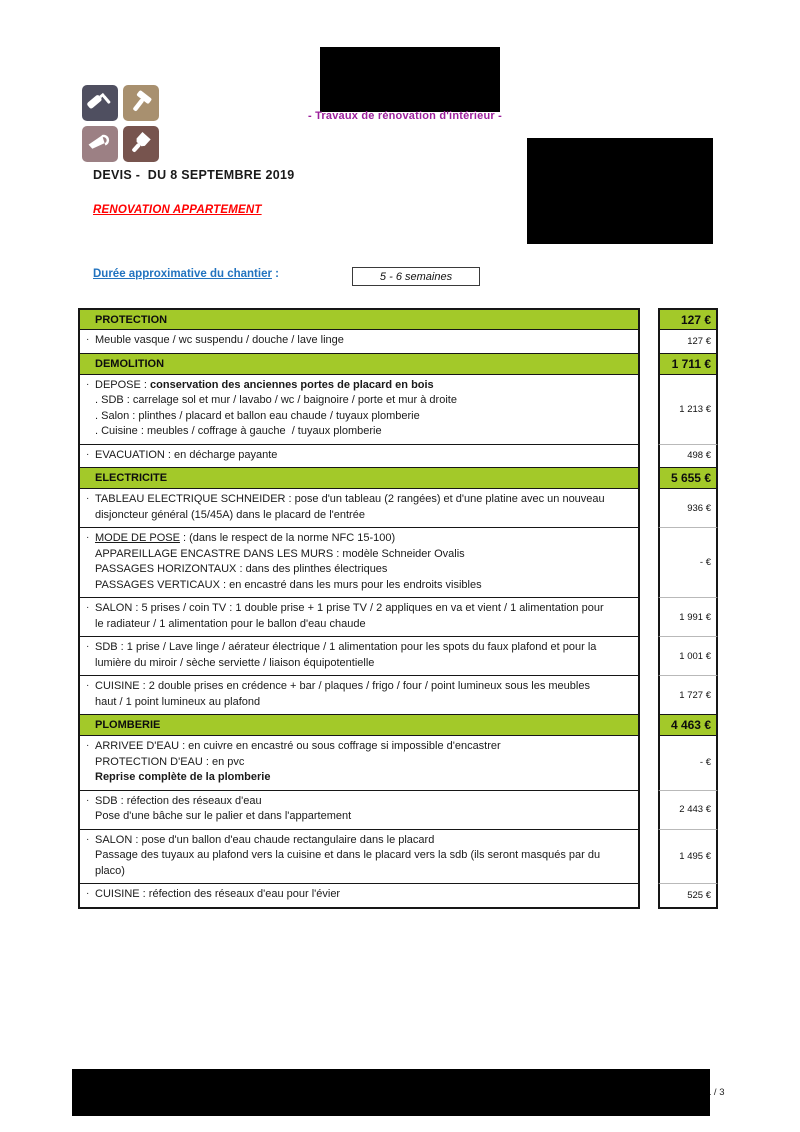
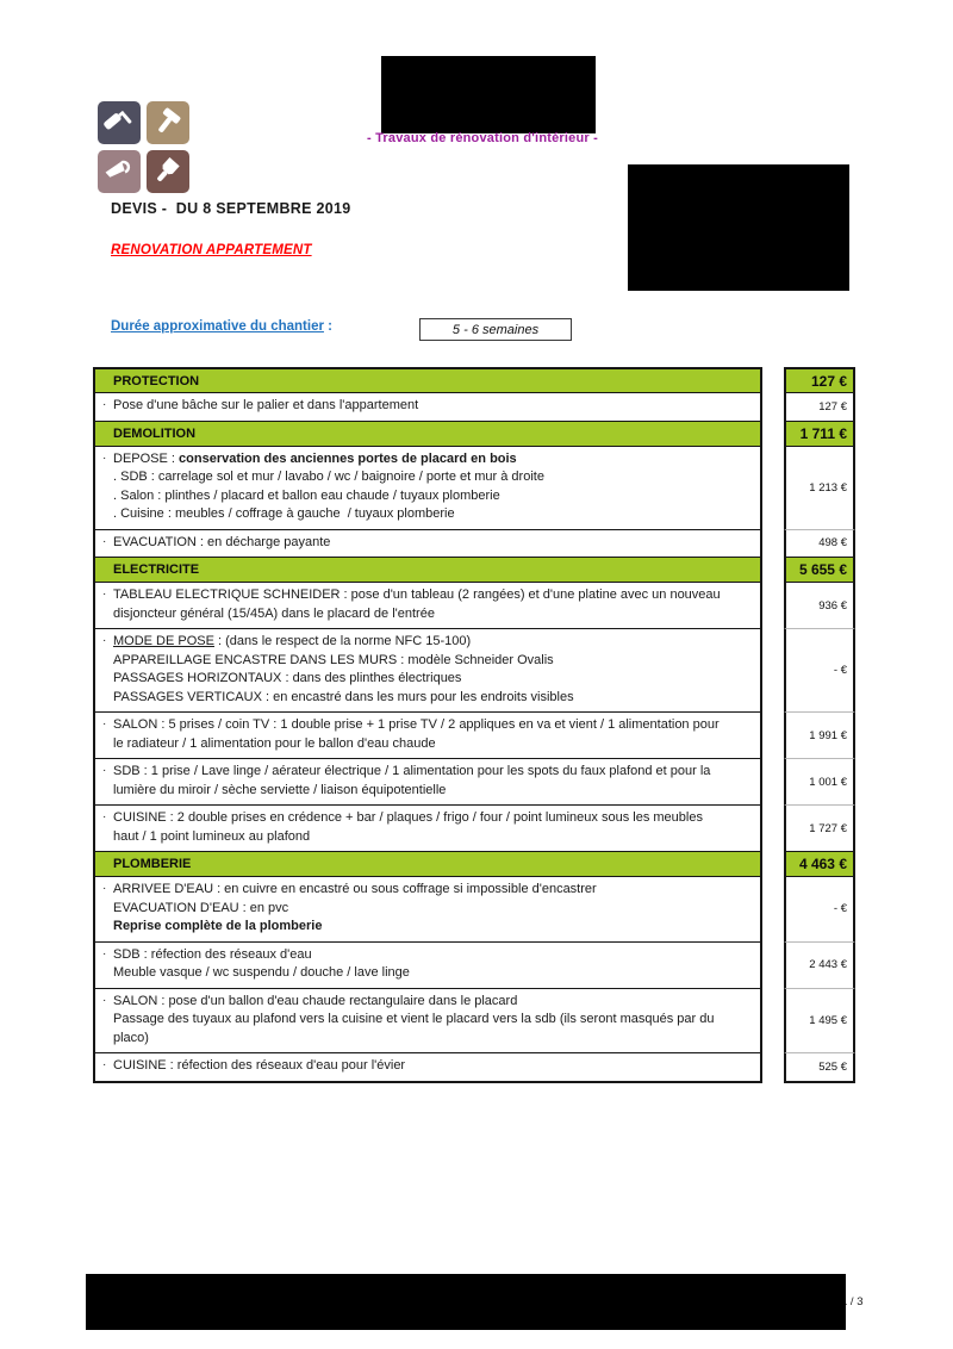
  - Travaux de rénovation d'intérieur -
  DEVIS - DU 8 SEPTEMBRE 2019
  RENOVATION APPARTEMENT
  Durée approximative du chantier :
  5 - 6 semaines
  PROTECTION
  127 €
  ·
- Meuble vasque / wc suspendu / douche / lave linge
+ Pose d'une bâche sur le palier et dans l'appartement
  127 €
  DEMOLITION
  1 711 €
  ·
  DEPOSE : conservation des anciennes portes de placard en bois
  . SDB : carrelage sol et mur / lavabo / wc / baignoire / porte et mur à droite
  . Salon : plinthes / placard et ballon eau chaude / tuyaux plomberie
  . Cuisine : meubles / coffrage à gauche / tuyaux plomberie
  1 213 €
  ·
  EVACUATION : en décharge payante
  498 €
  ELECTRICITE
  5 655 €
  ·
  TABLEAU ELECTRIQUE SCHNEIDER : pose d'un tableau (2 rangées) et d'une platine avec un nouveau
  disjoncteur général (15/45A) dans le placard de l'entrée
  936 €
  ·
  MODE DE POSE : (dans le respect de la norme NFC 15-100)
  APPAREILLAGE ENCASTRE DANS LES MURS : modèle Schneider Ovalis
  PASSAGES HORIZONTAUX : dans des plinthes électriques
  PASSAGES VERTICAUX : en encastré dans les murs pour les endroits visibles
  - €
  ·
  SALON : 5 prises / coin TV : 1 double prise + 1 prise TV / 2 appliques en va et vient / 1 alimentation pour
  le radiateur / 1 alimentation pour le ballon d'eau chaude
  1 991 €
  ·
  SDB : 1 prise / Lave linge / aérateur électrique / 1 alimentation pour les spots du faux plafond et pour la
  lumière du miroir / sèche serviette / liaison équipotentielle
  1 001 €
  ·
  CUISINE : 2 double prises en crédence + bar / plaques / frigo / four / point lumineux sous les meubles
  haut / 1 point lumineux au plafond
  1 727 €
  PLOMBERIE
  4 463 €
  ·
  ARRIVEE D'EAU : en cuivre en encastré ou sous coffrage si impossible d'encastrer
- PROTECTION D'EAU : en pvc
+ EVACUATION D'EAU : en pvc
  Reprise complète de la plomberie
  - €
  ·
  SDB : réfection des réseaux d'eau
- Pose d'une bâche sur le palier et dans l'appartement
+ Meuble vasque / wc suspendu / douche / lave linge
  2 443 €
  ·
  SALON : pose d'un ballon d'eau chaude rectangulaire dans le placard
- Passage des tuyaux au plafond vers la cuisine et dans le placard vers la sdb (ils seront masqués par du
+ Passage des tuyaux au plafond vers la cuisine et vient le placard vers la sdb (ils seront masqués par du
  placo)
  1 495 €
  ·
  CUISINE : réfection des réseaux d'eau pour l'évier
  525 €
